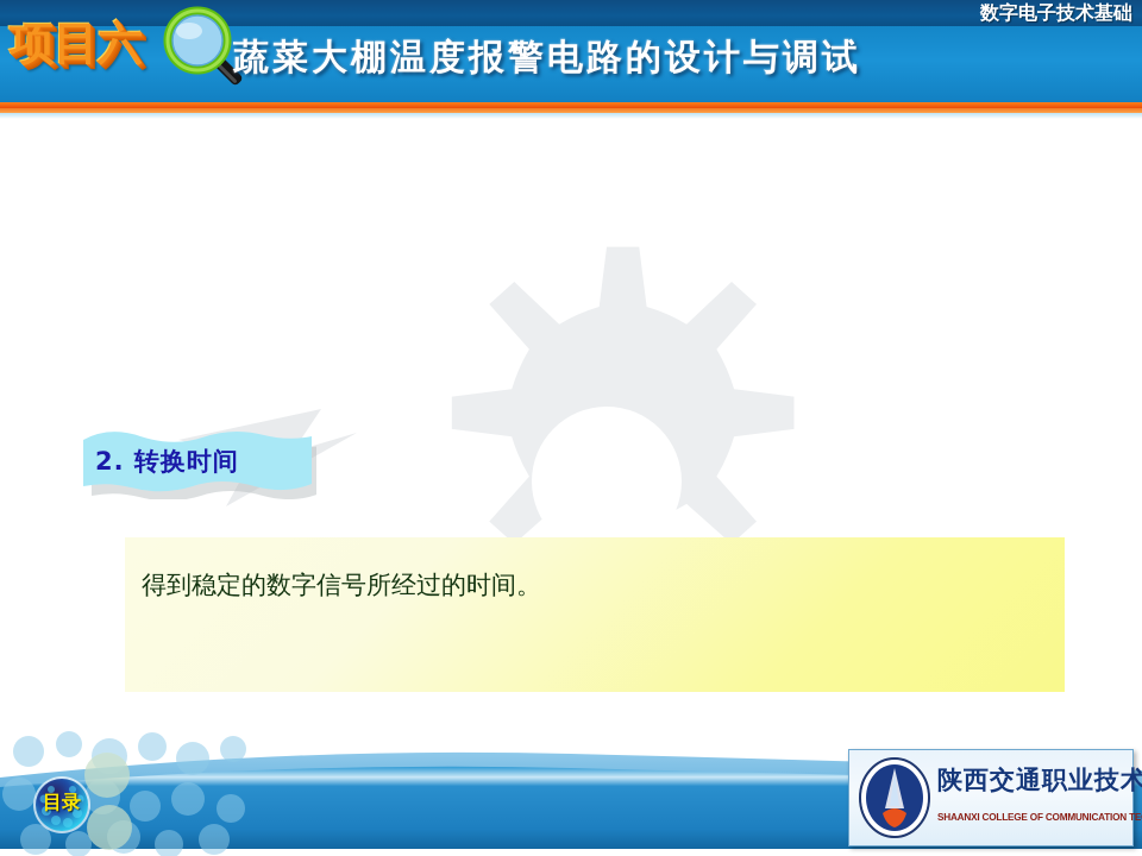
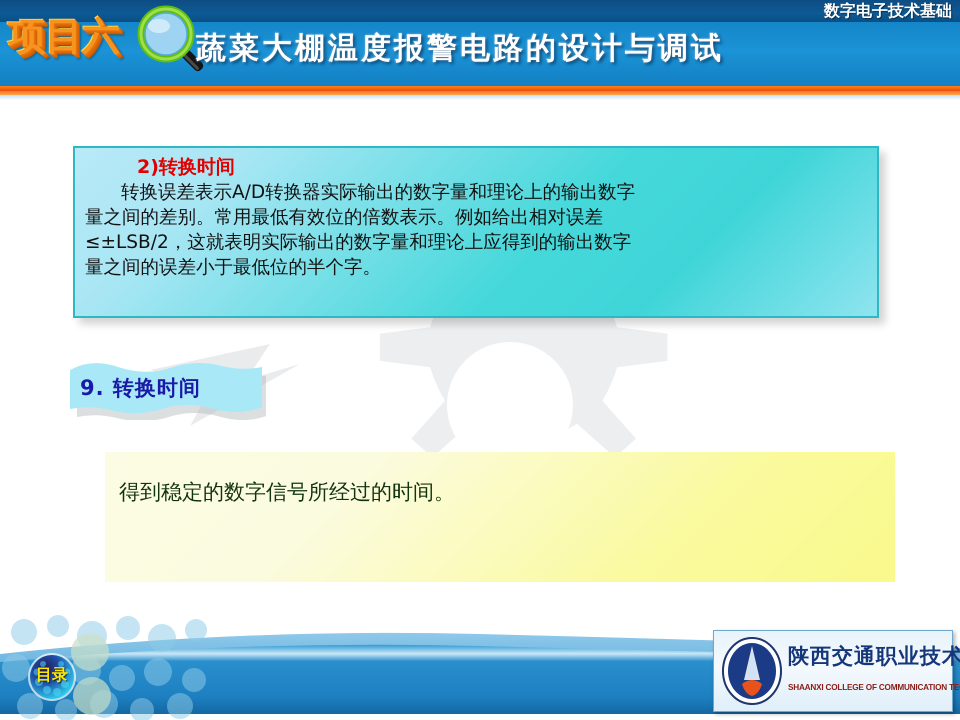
  数字电子技术基础
  项目六
  蔬菜大棚温度报警电路的设计与调试
+ 2)转换时间
+ 转换误差表示A/D转换器实际输出的数字量和理论上的输出数字
+ 量之间的差别。常用最低有效位的倍数表示。例如给出相对误差
+ ≤±LSB/2，这就表明实际输出的数字量和理论上应得到的输出数字
+ 量之间的误差小于最低位的半个字。
- 2. 转换时间
+ 9. 转换时间
  得到稳定的数字信号所经过的时间。
  目录
  陕西交通职业技术
  SHAANXI COLLEGE OF COMMUNICATION TE
